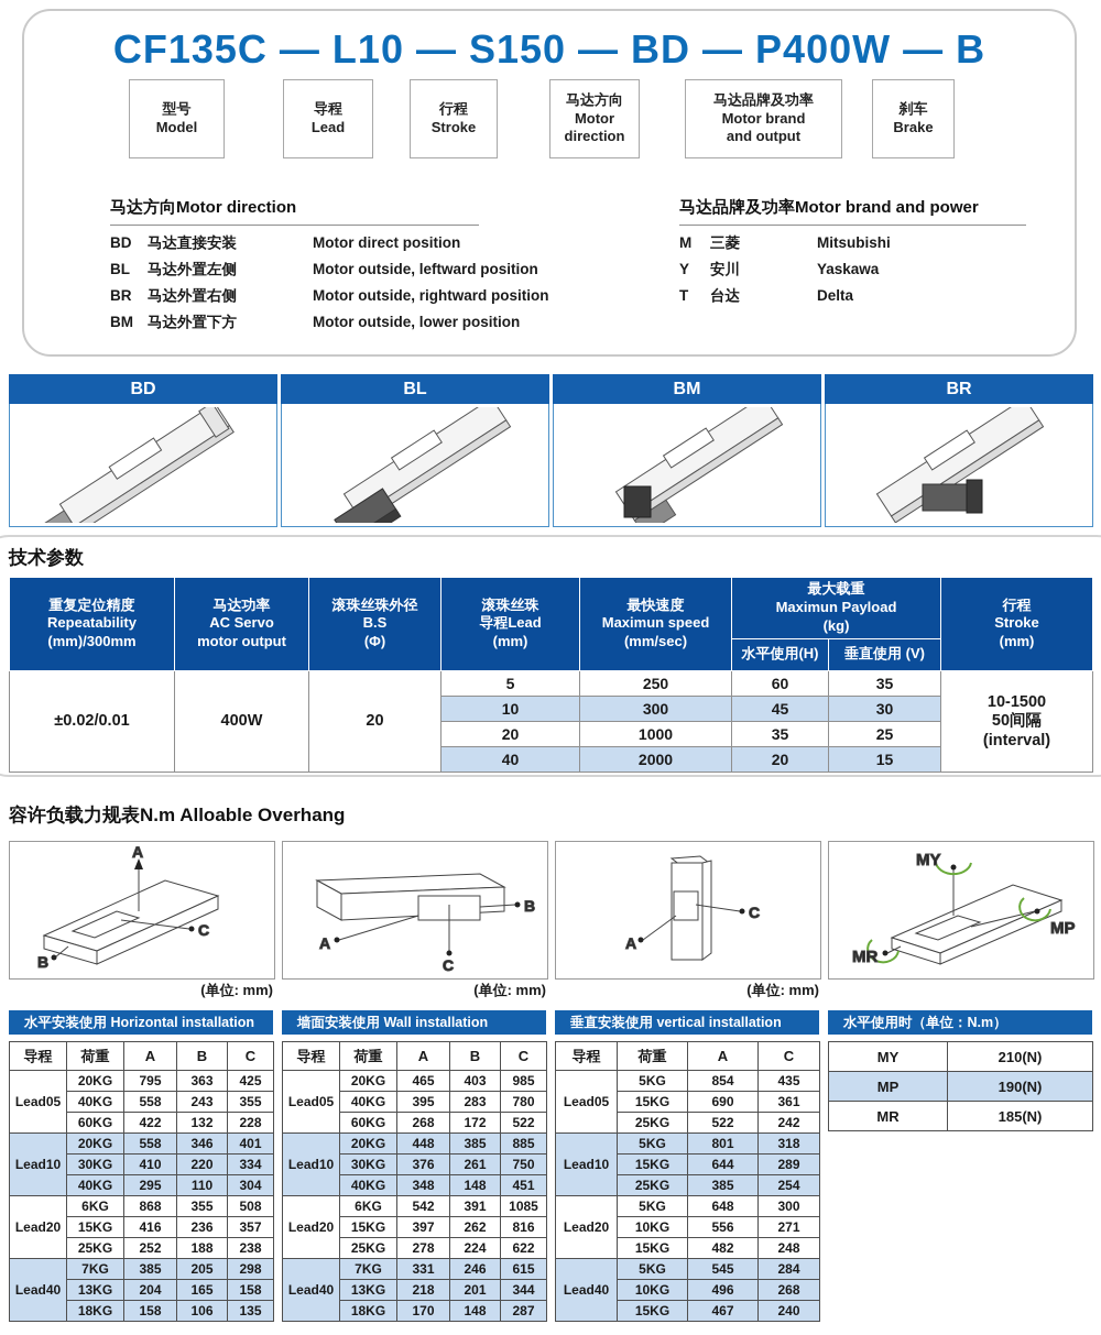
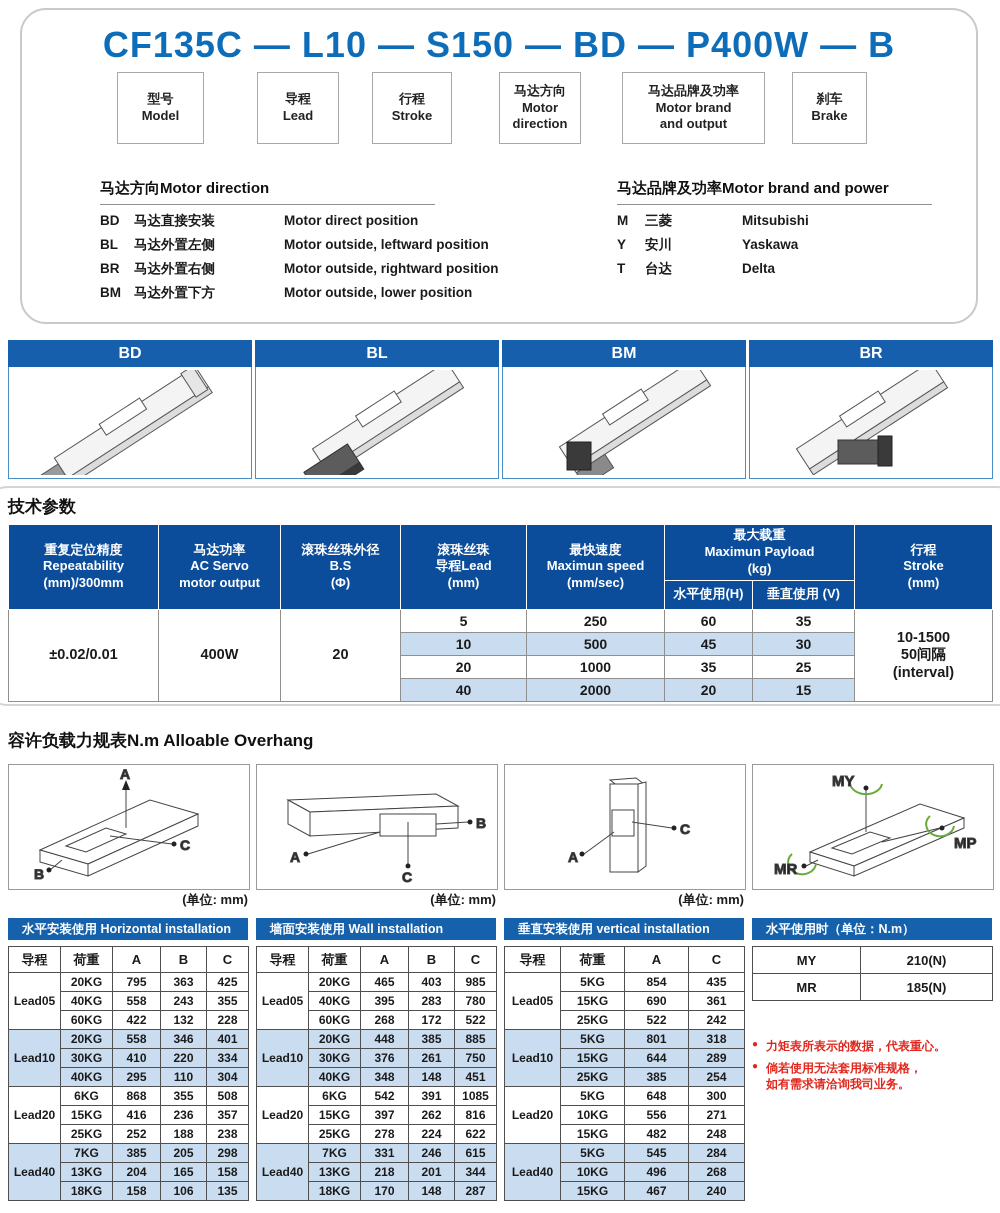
  CF135C — L10 — S150 — BD — P400W — B
  型号
  Model
  导程
  Lead
  行程
  Stroke
  马达方向
  Motor
  direction
  马达品牌及功率
  Motor brand
  and output
  刹车
  Brake
  马达方向Motor direction
  BD
  马达直接安装
  Motor direct position
  BL
  马达外置左侧
  Motor outside, leftward position
  BR
  马达外置右侧
  Motor outside, rightward position
  BM
  马达外置下方
  Motor outside, lower position
  马达品牌及功率Motor brand and power
  M
  三菱
  Mitsubishi
  Y
  安川
  Yaskawa
  T
  台达
  Delta
  BD
  BL
  BM
  BR
  技术参数
  重复定位精度 Repeatability (mm)/300mm	马达功率 AC Servo motor output	滚珠丝珠外径 B.S (Φ)	滚珠丝珠 导程Lead (mm)	最快速度 Maximun speed (mm/sec)	最大载重 Maximun Payload (kg)	行程 Stroke (mm)
  水平使用(H)	垂直使用 (V)
  ±0.02/0.01	400W	20	5	250	60	35	10-1500 50间隔 (interval)
- 10	300	45	30
+ 10	500	45	30
  20	1000	35	25
  40	2000	20	15
  容许负载力规表N.m Alloable Overhang
  A
  C
  B
  A
  C
  B
  A
  C
  MY
  MP
  MR
  (单位: mm)
  (单位: mm)
  (单位: mm)
  水平安装使用 Horizontal installation
  墙面安装使用 Wall installation
  垂直安装使用 vertical installation
  水平使用时（单位：N.m）
  导程	荷重	A	B	C
  Lead05	20KG	795	363	425
  40KG	558	243	355
  60KG	422	132	228
  Lead10	20KG	558	346	401
  30KG	410	220	334
  40KG	295	110	304
  Lead20	6KG	868	355	508
  15KG	416	236	357
  25KG	252	188	238
  Lead40	7KG	385	205	298
  13KG	204	165	158
  18KG	158	106	135
  导程	荷重	A	B	C
  Lead05	20KG	465	403	985
  40KG	395	283	780
  60KG	268	172	522
  Lead10	20KG	448	385	885
  30KG	376	261	750
  40KG	348	148	451
  Lead20	6KG	542	391	1085
  15KG	397	262	816
  25KG	278	224	622
  Lead40	7KG	331	246	615
  13KG	218	201	344
  18KG	170	148	287
  导程	荷重	A	C
  Lead05	5KG	854	435
  15KG	690	361
  25KG	522	242
  Lead10	5KG	801	318
  15KG	644	289
  25KG	385	254
  Lead20	5KG	648	300
  10KG	556	271
  15KG	482	248
  Lead40	5KG	545	284
  10KG	496	268
  15KG	467	240
  MY	210(N)
- MP	190(N)
  MR	185(N)
+ 力矩表所表示的数据，代表重心。
+ 倘若使用无法套用标准规格，
+ 如有需求请洽询我司业务。
